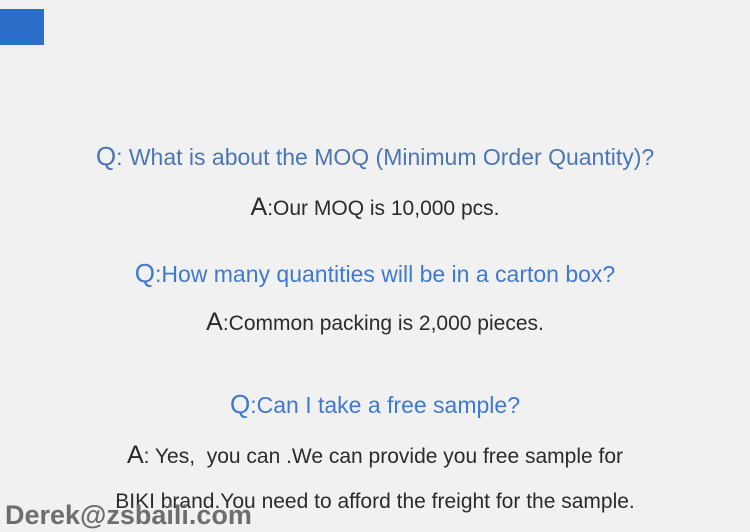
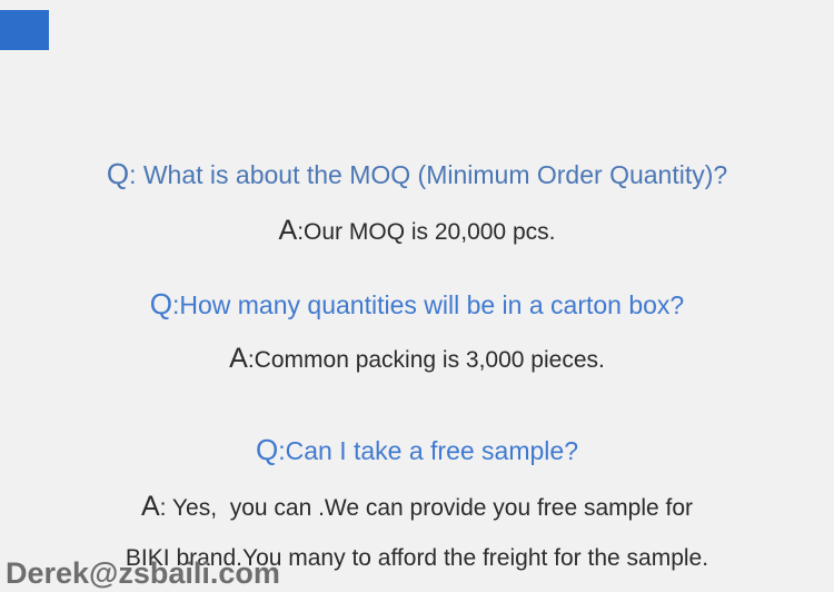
  Q: What is about the MOQ (Minimum Order Quantity)?
- A:Our MOQ is 10,000 pcs.
+ A:Our MOQ is 20,000 pcs.
  Q:How many quantities will be in a carton box?
- A:Common packing is 2,000 pieces.
+ A:Common packing is 3,000 pieces.
  Q:Can I take a free sample?
  A: Yes, you can .We can provide you free sample for
- BIKI brand.You need to afford the freight for the sample.
+ BIKI brand.You many to afford the freight for the sample.
  Derek@zsbaili.com
